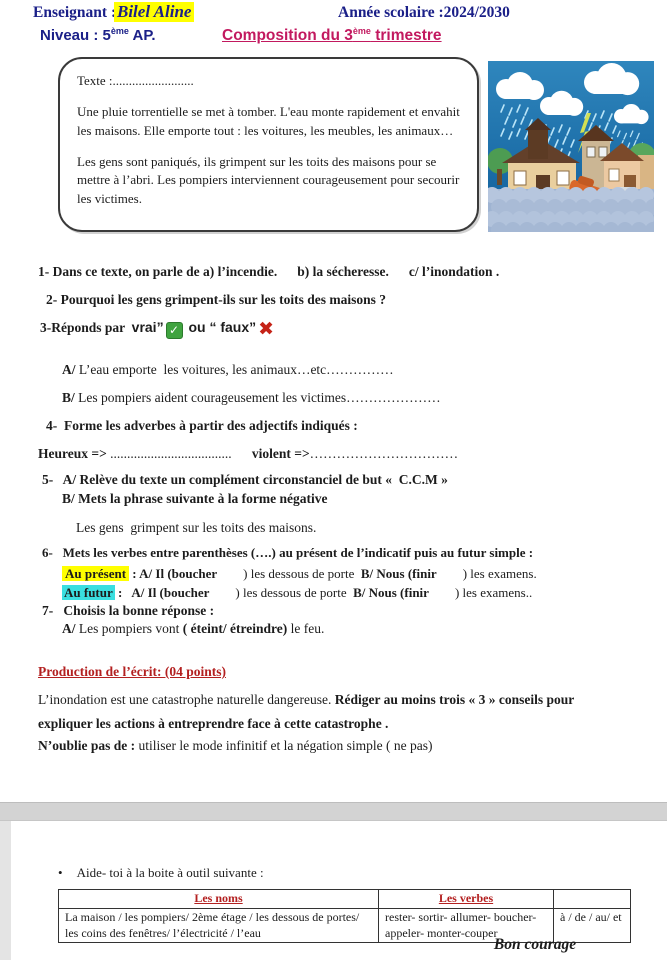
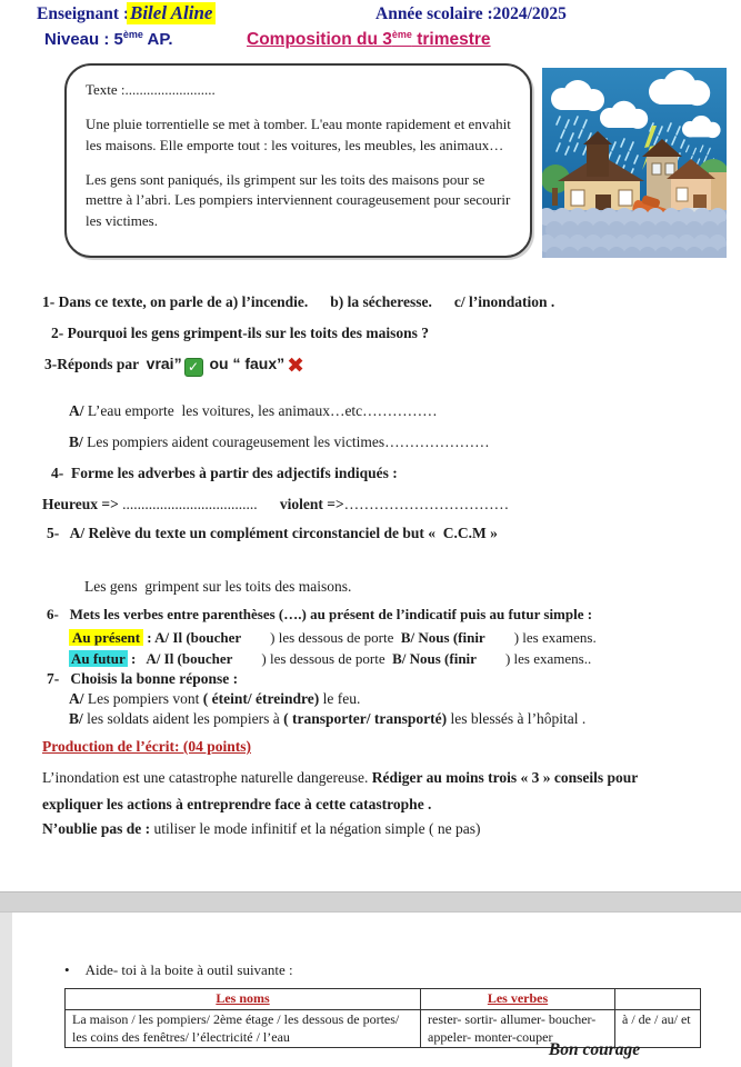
  Enseignant
  Bilel Aline
- Année scolaire :2024/2030
+ Année scolaire :2024/2025
  Niveau : 5ème AP.
  Composition du 3ème trimestre
  Texte :.........................
  Une pluie torrentielle se met à tomber. L'eau monte rapidement et envahit les maisons. Elle emporte tout : les voitures, les meubles, les animaux…
  Les gens sont paniqués, ils grimpent sur les toits des maisons pour se mettre à l’abri. Les pompiers interviennent courageusement pour secourir les victimes.
  1- Dans ce texte, on parle de a) l’incendie. b) la sécheresse. c/ l’inondation .
  2- Pourquoi les gens grimpent-ils sur les toits des maisons ?
  3-Réponds par vrai” ✓ ou “ faux” ✖
  A/ L’eau emporte les voitures, les animaux…etc……………
  B/ Les pompiers aident courageusement les victimes…………………
  4- Forme les adverbes à partir des adjectifs indiqués :
  Heureux => .................................... violent =>……………………………
  5- A/ Relève du texte un complément circonstanciel de but « C.C.M »
- B/ Mets la phrase suivante à la forme négative
  Les gens grimpent sur les toits des maisons.
  6- Mets les verbes entre parenthèses (….) au présent de l’indicatif puis au futur simple :
  Au présent : A/ Il (boucher ) les dessous de porte B/ Nous (finir ) les examens.
  Au futur : A/ Il (boucher ) les dessous de porte B/ Nous (finir ) les examens..
  7- Choisis la bonne réponse :
  A/ Les pompiers vont ( éteint/ étreindre) le feu.
+ B/ les soldats aident les pompiers à ( transporter/ transporté) les blessés à l’hôpital .
  Production de l’écrit: (04 points)
  L’inondation est une catastrophe naturelle dangereuse. Rédiger au moins trois « 3 » conseils pour expliquer les actions à entreprendre face à cette catastrophe .
  N’oublie pas de : utiliser le mode infinitif et la négation simple ( ne pas)
  • Aide- toi à la boite à outil suivante :
  Les noms	Les verbes
  La maison / les pompiers/ 2ème étage / les dessous de portes/ les coins des fenêtres/ l’électricité / l’eau	rester- sortir- allumer- boucher- appeler- monter-couper	à / de / au/ et
  Bon courage
